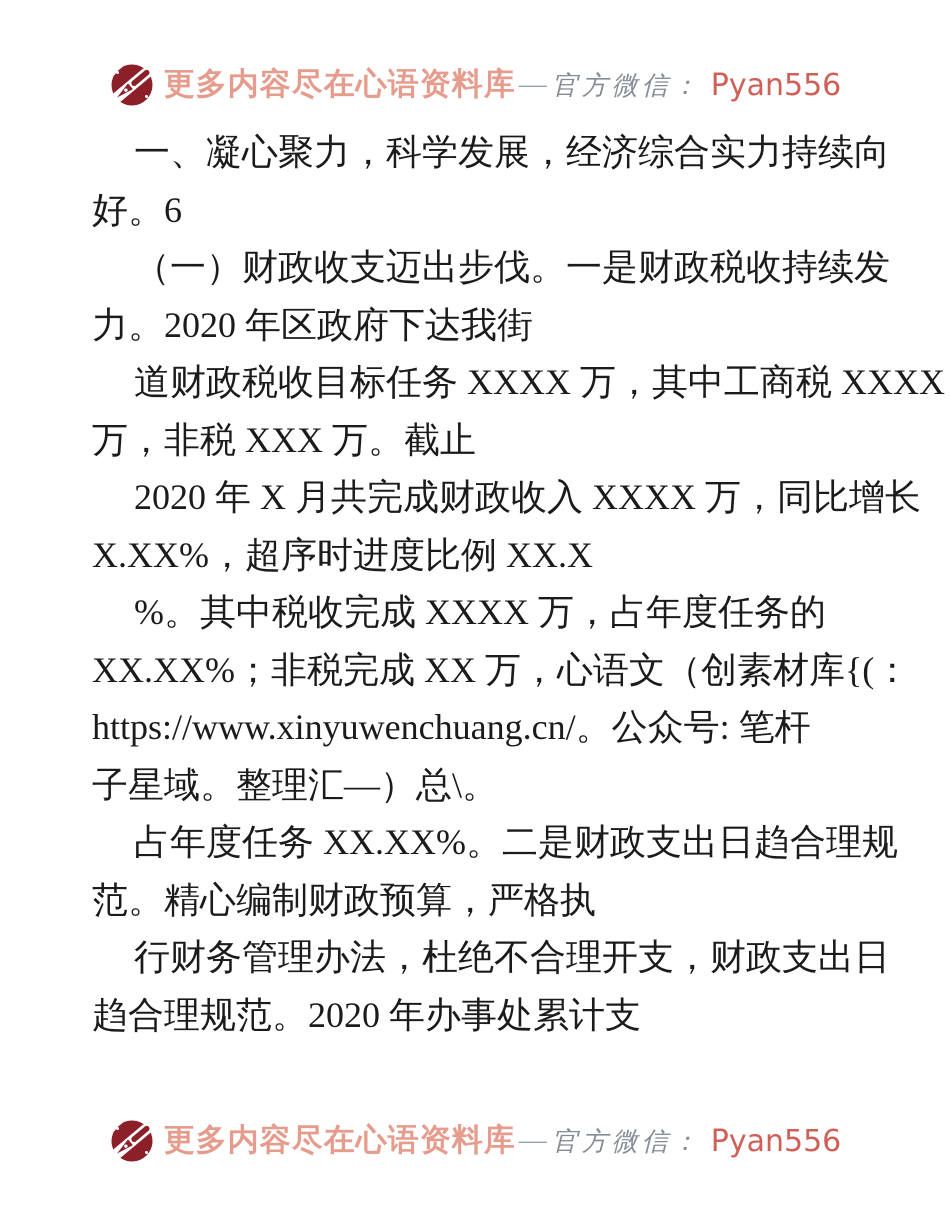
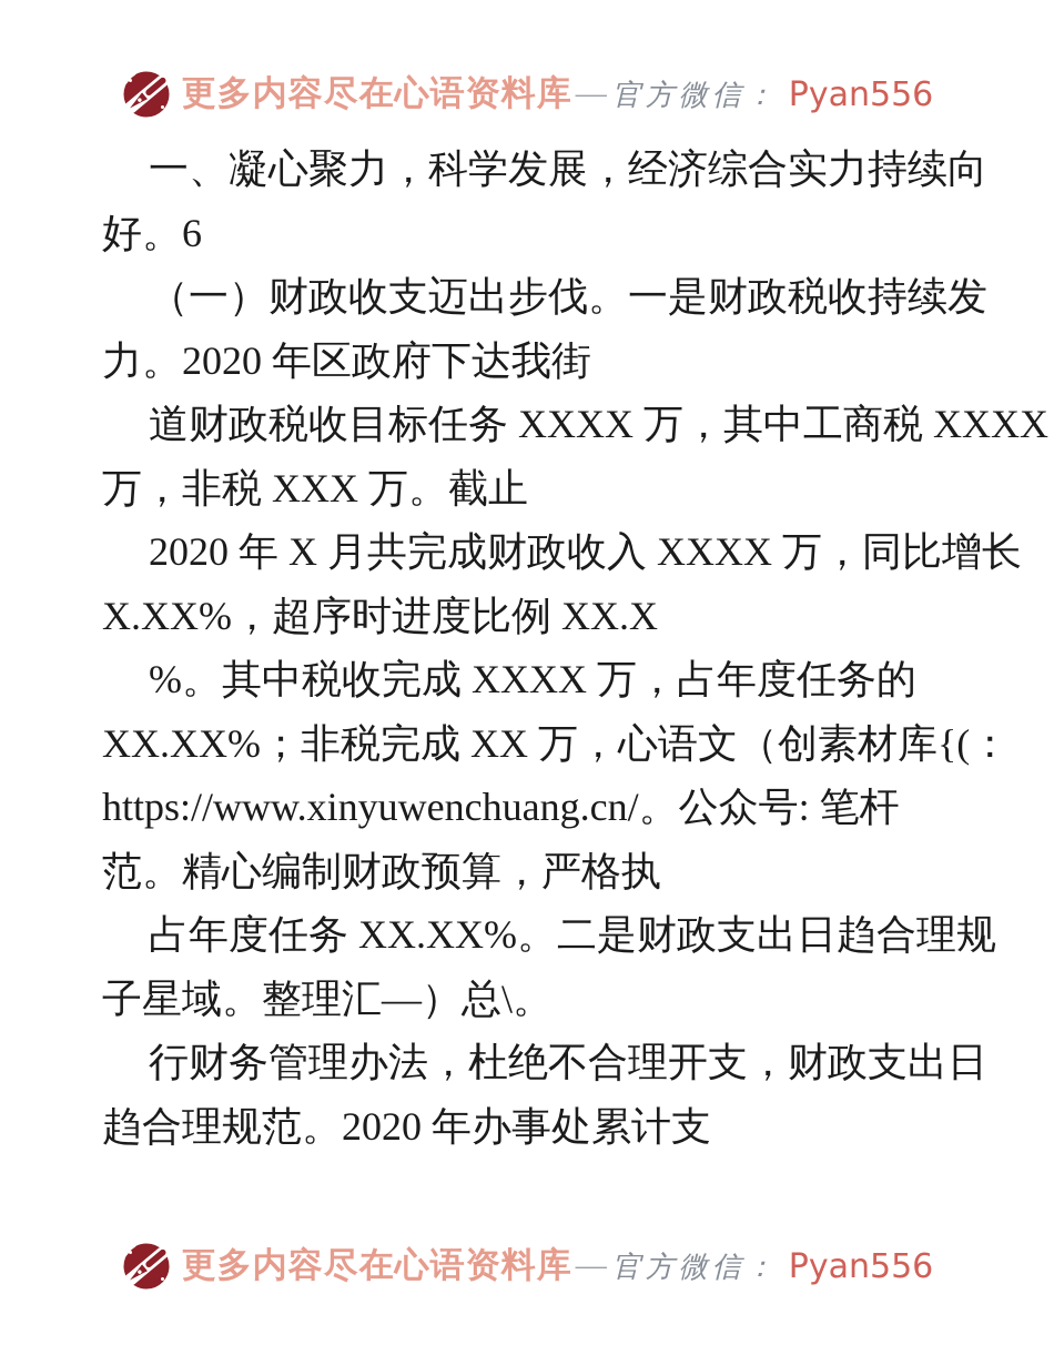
  更多内容尽在心语资料库
  —
  官方微信：
  Pyan556
  一、凝心聚力，科学发展，经济综合实力持续向
  好。6
  （一）财政收支迈出步伐。一是财政税收持续发
  力。2020 年区政府下达我街
  道财政税收目标任务 XXXX 万，其中工商税 XXXX
  万，非税 XXX 万。截止
  2020 年 X 月共完成财政收入 XXXX 万，同比增长
  X.XX%，超序时进度比例 XX.X
  %。其中税收完成 XXXX 万，占年度任务的
  XX.XX%；非税完成 XX 万，心语文（创素材库{(：
  https://www.xinyuwenchuang.cn/。公众号: 笔杆
- 子星域。整理汇—）总\。
+ 范。精心编制财政预算，严格执
  占年度任务 XX.XX%。二是财政支出日趋合理规
- 范。精心编制财政预算，严格执
+ 子星域。整理汇—）总\。
  行财务管理办法，杜绝不合理开支，财政支出日
  趋合理规范。2020 年办事处累计支
  更多内容尽在心语资料库
  —
  官方微信：
  Pyan556
